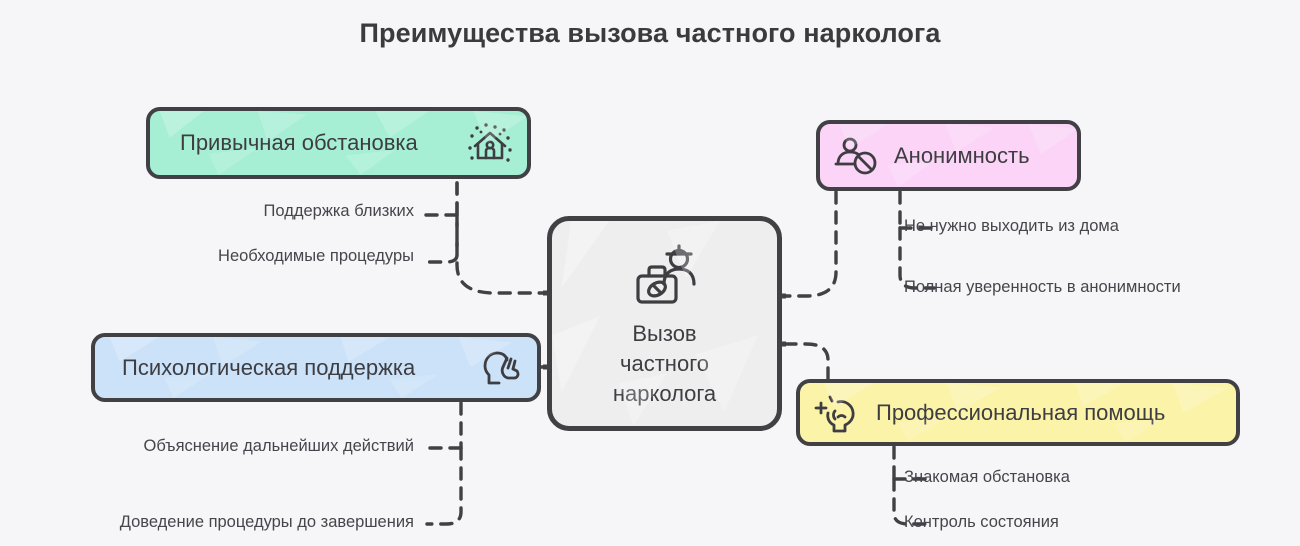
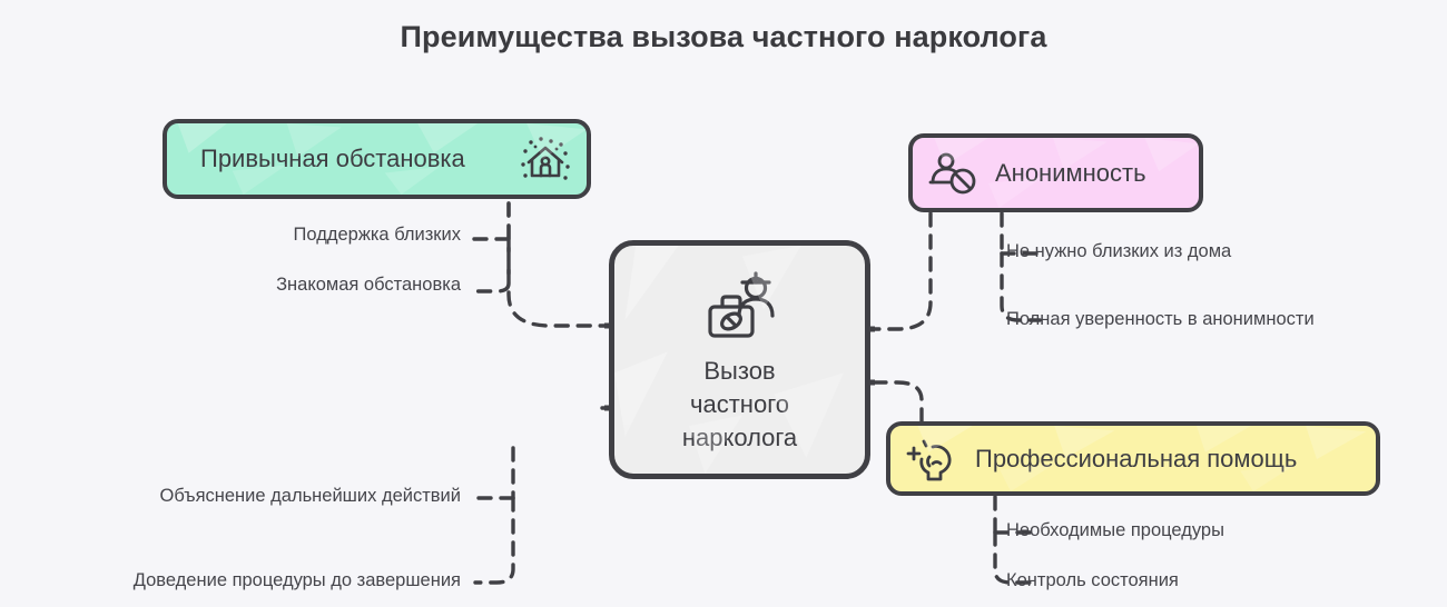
  Преимущества вызова частного нарколога
  Вызов
  частного
  нарколога
  Привычная обстановка
  Анонимность
- Психологическая поддержка
  Профессиональная помощь
  Поддержка близких
- Необходимые процедуры
+ Знакомая обстановка
- Не нужно выходить из дома
+ Не нужно близких из дома
  Полная уверенность в анонимности
  Объяснение дальнейших действий
  Доведение процедуры до завершения
- Знакомая обстановка
+ Необходимые процедуры
  Контроль состояния
